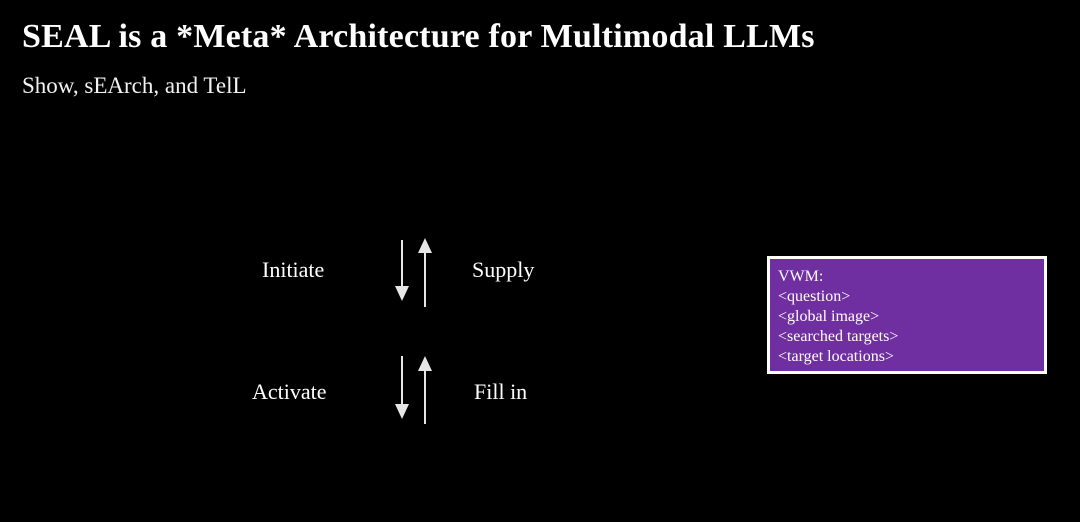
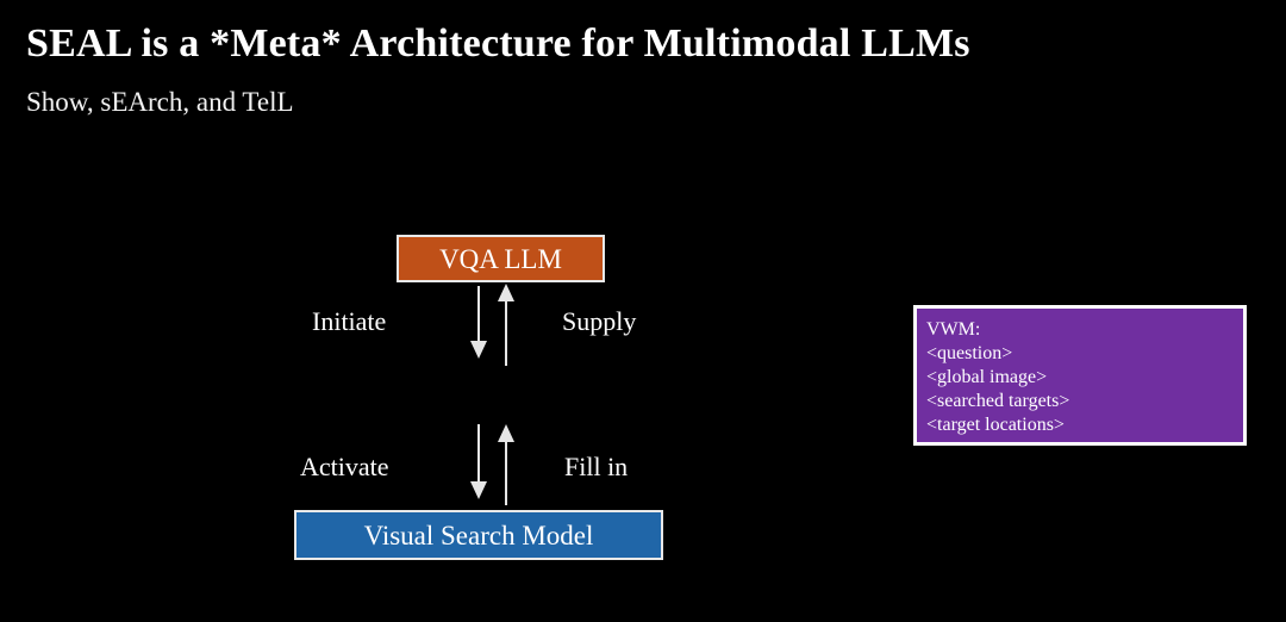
  SEAL is a *Meta* Architecture for Multimodal LLMs
  Show, sEArch, and TelL
+ VQA LLM
+ Visual Search Model
  Initiate
  Supply
  Activate
  Fill in
  VWM:
  <question>
  <global image>
  <searched targets>
  <target locations>
